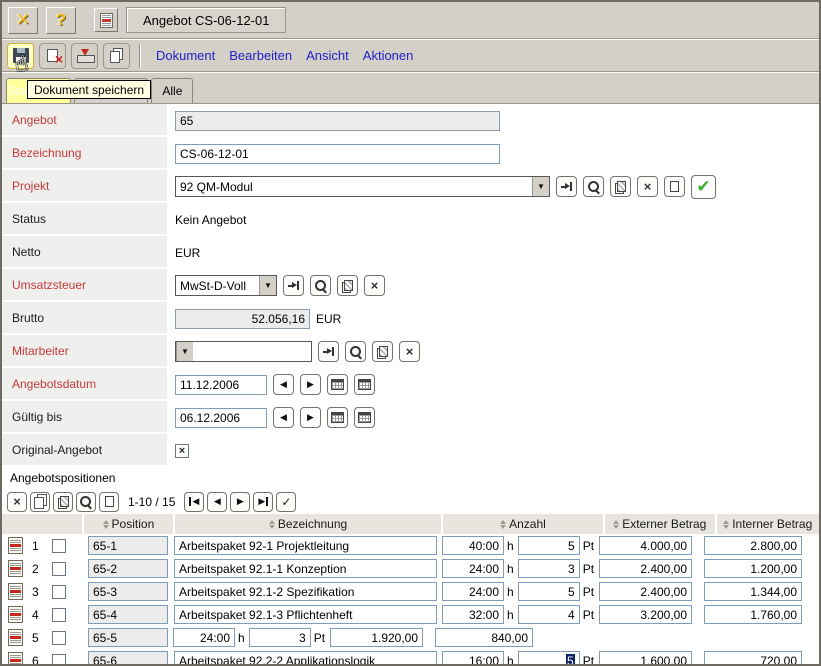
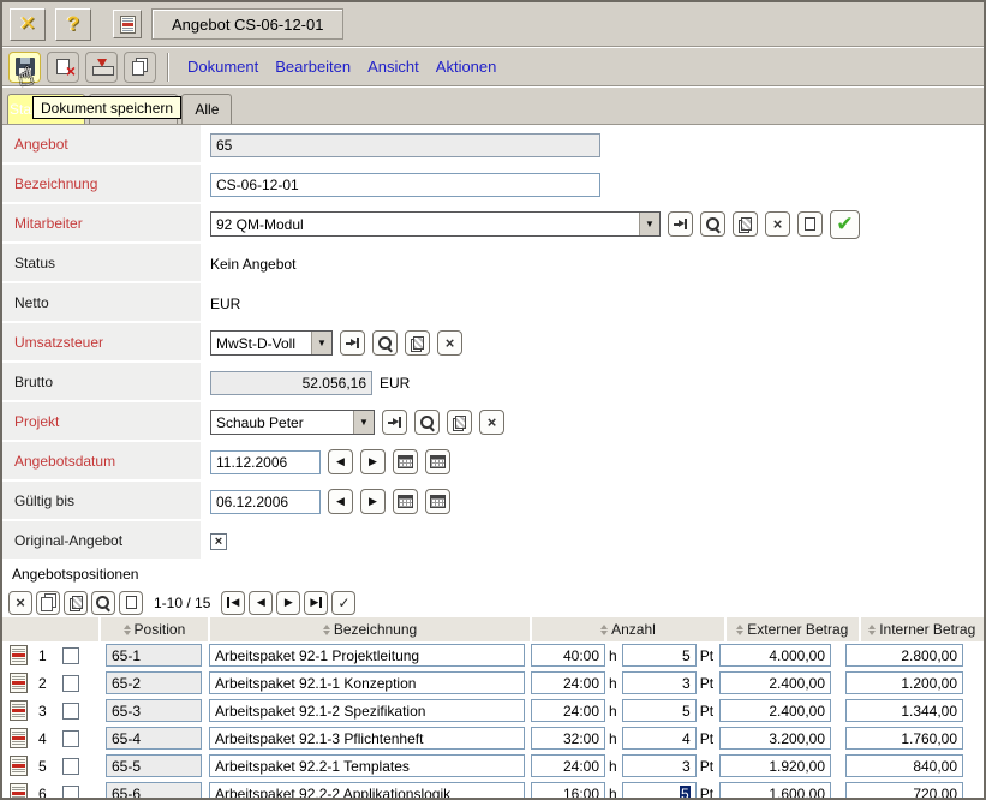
  ✕
  ?
  Angebot CS-06-12-01
  Dokument
  Bearbeiten
  Ansicht
  Aktionen
  Alle
  Dokument speichern
  Angebot
  65
  Bezeichnung
  CS-06-12-01
- Projekt
+ Mitarbeiter
  92 QM-Modul
  ▼
  ×
  ✔
  Status
  Kein Angebot
  Netto
  EUR
  Umsatzsteuer
  MwSt-D-Voll
  ▼
  ×
  Brutto
  52.056,16
  EUR
- Mitarbeiter
+ Projekt
+ Schaub Peter
  ▼
  ×
  Angebotsdatum
  11.12.2006
  ◀
  ▶
  Gültig bis
  06.12.2006
  ◀
  ▶
  Original-Angebot
  ×
  Angebotspositionen
  ×
  1-10 / 15
  ◀
  ◀
  ▶
  ▶
  ✓
  Position
  Bezeichnung
  Anzahl
  Externer Betrag
  Interner Betrag
  1
  65-1
  Arbeitspaket 92-1 Projektleitung
  40:00
  h
  5
  Pt
  4.000,00
  2.800,00
  2
  65-2
  Arbeitspaket 92.1-1 Konzeption
  24:00
  h
  3
  Pt
  2.400,00
  1.200,00
  3
  65-3
  Arbeitspaket 92.1-2 Spezifikation
  24:00
  h
  5
  Pt
  2.400,00
  1.344,00
  4
  65-4
  Arbeitspaket 92.1-3 Pflichtenheft
  32:00
  h
  4
  Pt
  3.200,00
  1.760,00
  5
  65-5
+ Arbeitspaket 92.2-1 Templates
  24:00
  h
  3
  Pt
  1.920,00
  840,00
  6
  65-6
  Arbeitspaket 92.2-2 Applikationslogik
  16:00
  h
  5
  Pt
  1.600,00
  720,00
